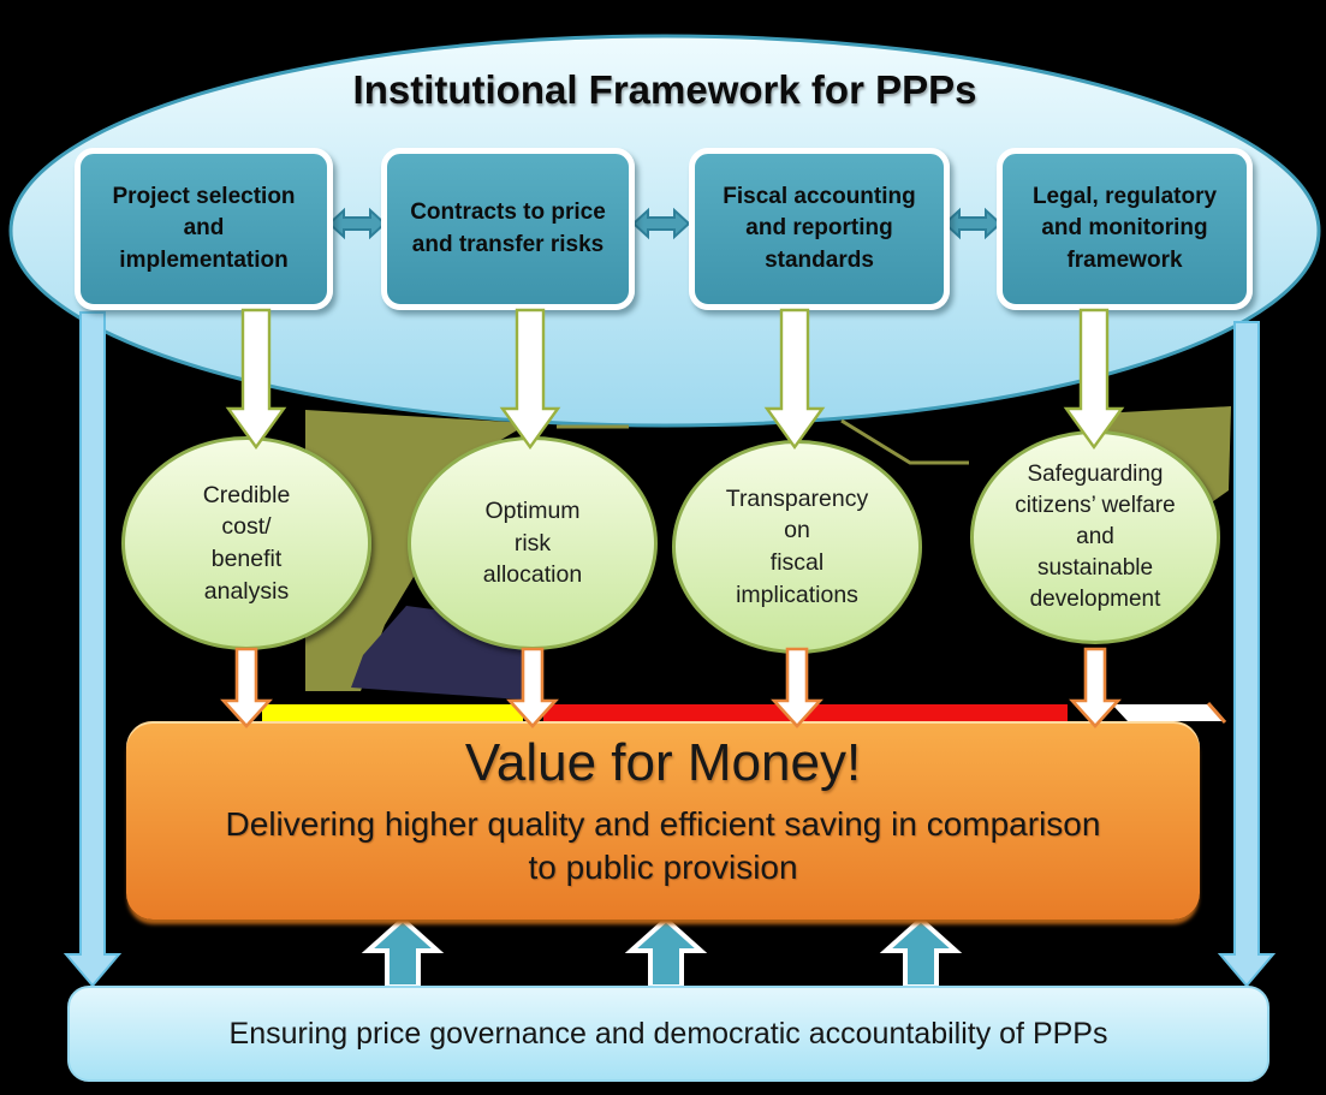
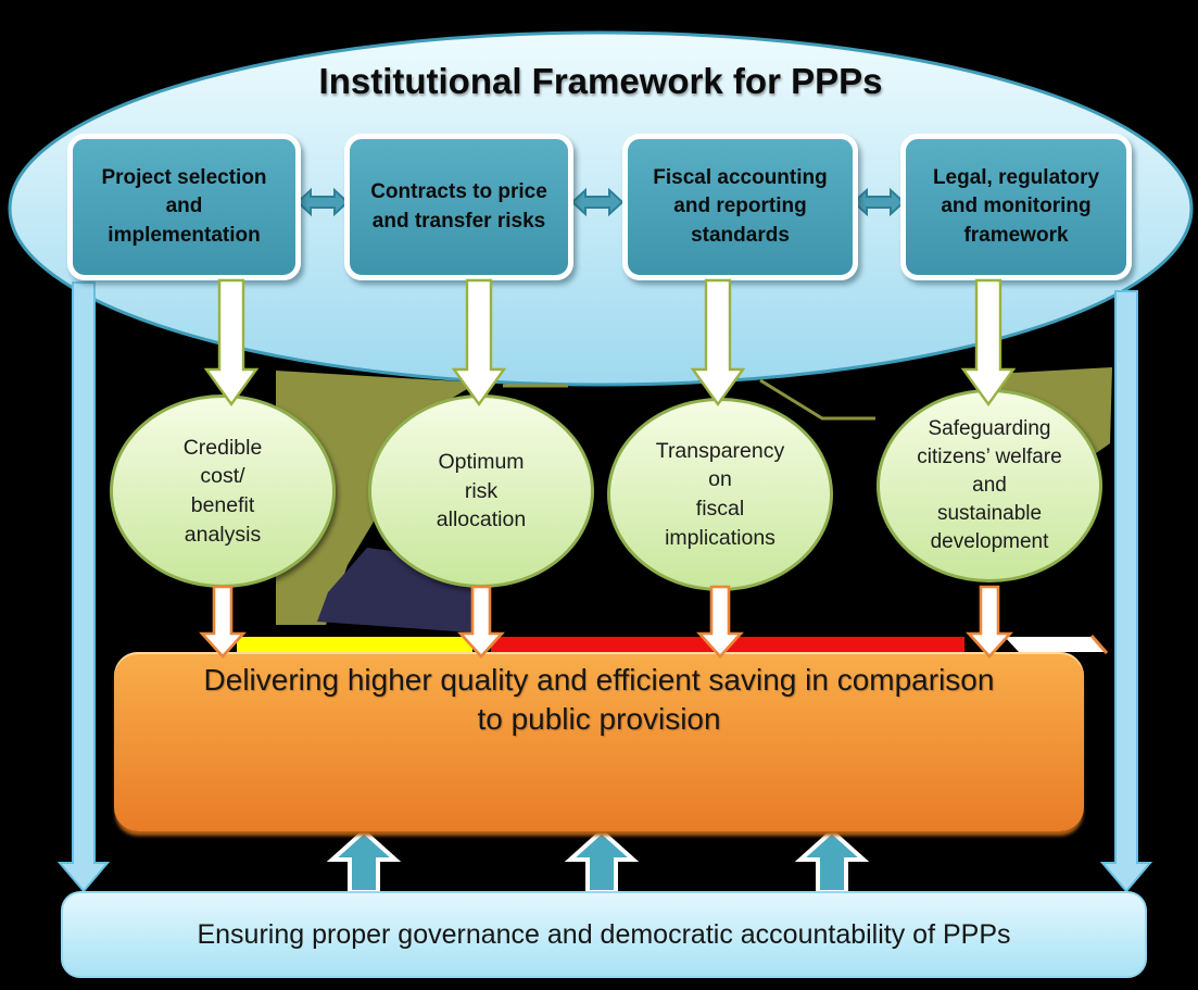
  Institutional Framework for PPPs
  Project selection
  and
  implementation
  Contracts to price
  and transfer risks
  Fiscal accounting
  and reporting
  standards
  Legal, regulatory
  and monitoring
  framework
  Credible
  cost/
  benefit
  analysis
  Optimum
  risk
  allocation
  Transparency
  on
  fiscal
  implications
  Safeguarding
  citizens’ welfare
  and
  sustainable
  development
- Value for Money!
  Delivering higher quality and efficient saving in comparison
  to public provision
- Ensuring price governance and democratic accountability of PPPs
+ Ensuring proper governance and democratic accountability of PPPs
